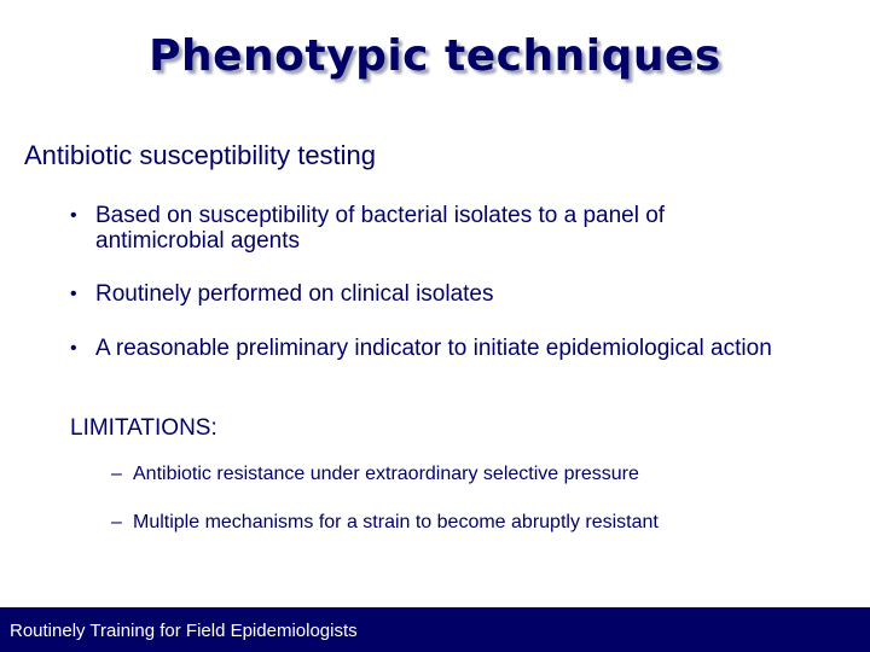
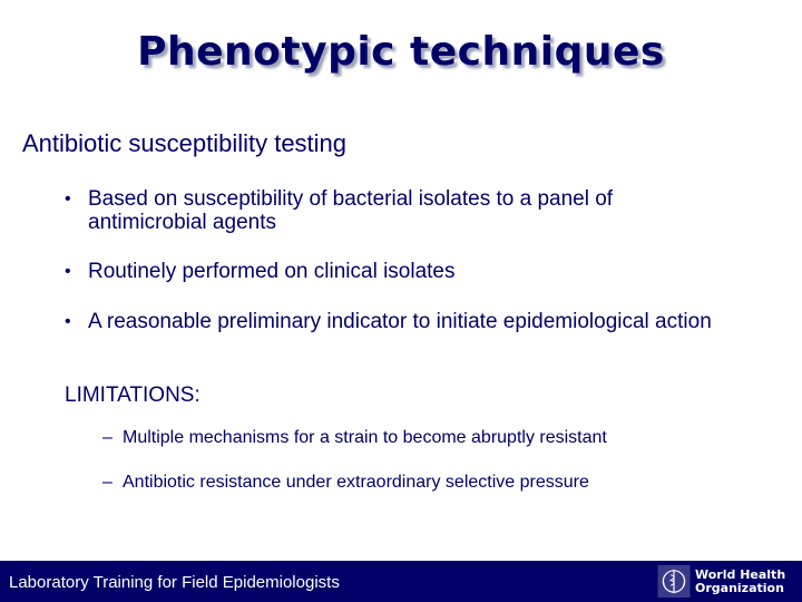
  Phenotypic techniques
  Antibiotic susceptibility testing
  •
  Based on susceptibility of bacterial isolates to a panel of antimicrobial agents
  •
  Routinely performed on clinical isolates
  •
  A reasonable preliminary indicator to initiate epidemiological action
  LIMITATIONS:
  –
- Antibiotic resistance under extraordinary selective pressure
+ Multiple mechanisms for a strain to become abruptly resistant
  –
- Multiple mechanisms for a strain to become abruptly resistant
+ Antibiotic resistance under extraordinary selective pressure
- Routinely Training for Field Epidemiologists
+ Laboratory Training for Field Epidemiologists
+ World Health
+ Organization
